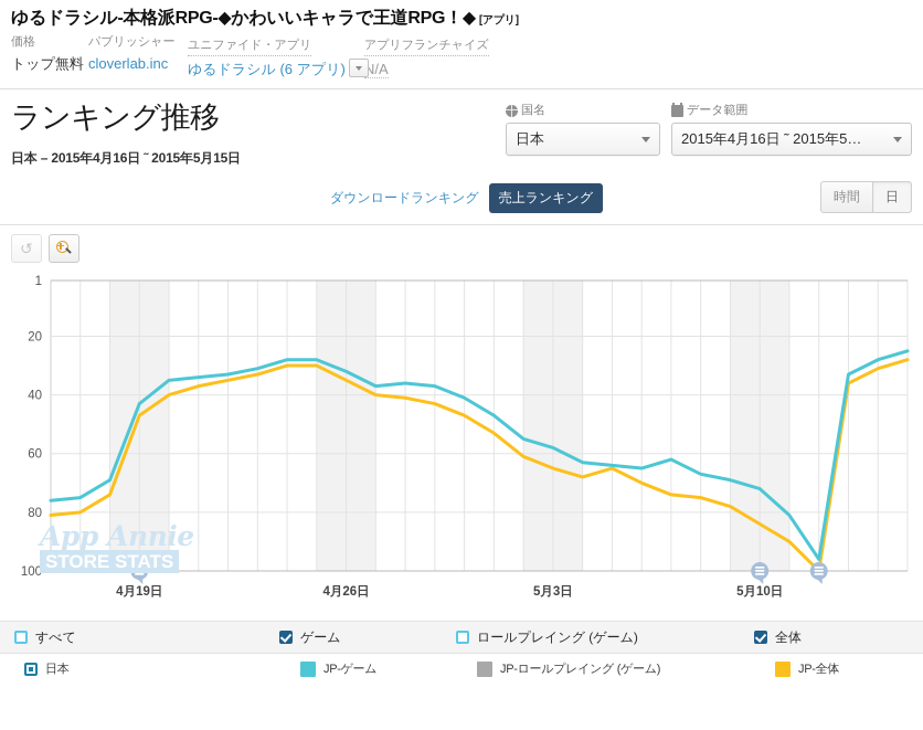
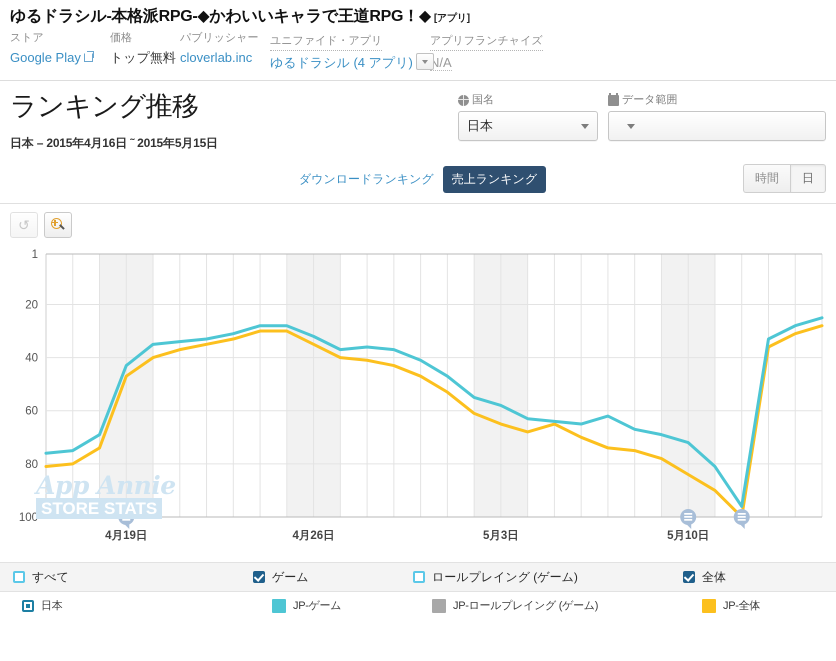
  ゆるドラシル-本格派RPG-◆かわいいキャラで王道RPG！◆ [アプリ]
+ ストア
+ Google Play
  価格
  トップ無料
  パブリッシャー
  cloverlab.inc
  ユニファイド・アプリ
- ゆるドラシル (6 アプリ)
+ ゆるドラシル (4 アプリ)
  アプリフランチャイズ
  N/A
  ランキング推移
  日本 – 2015年4月16日 ˜ 2015年5月15日
  国名
  日本
  データ範囲
- 2015年4月16日 ˜ 2015年5…
  ダウンロードランキング
  売上ランキング
  時間
  日
  1
  20
  40
  60
  80
  100
  4月19日
  4月26日
  5月3日
  5月10日
  App Annie
  STORE STATS
  すべて
  ゲーム
  ロールプレイング (ゲーム)
  全体
  日本
  JP-ゲーム
  JP-ロールプレイング (ゲーム)
  JP-全体
